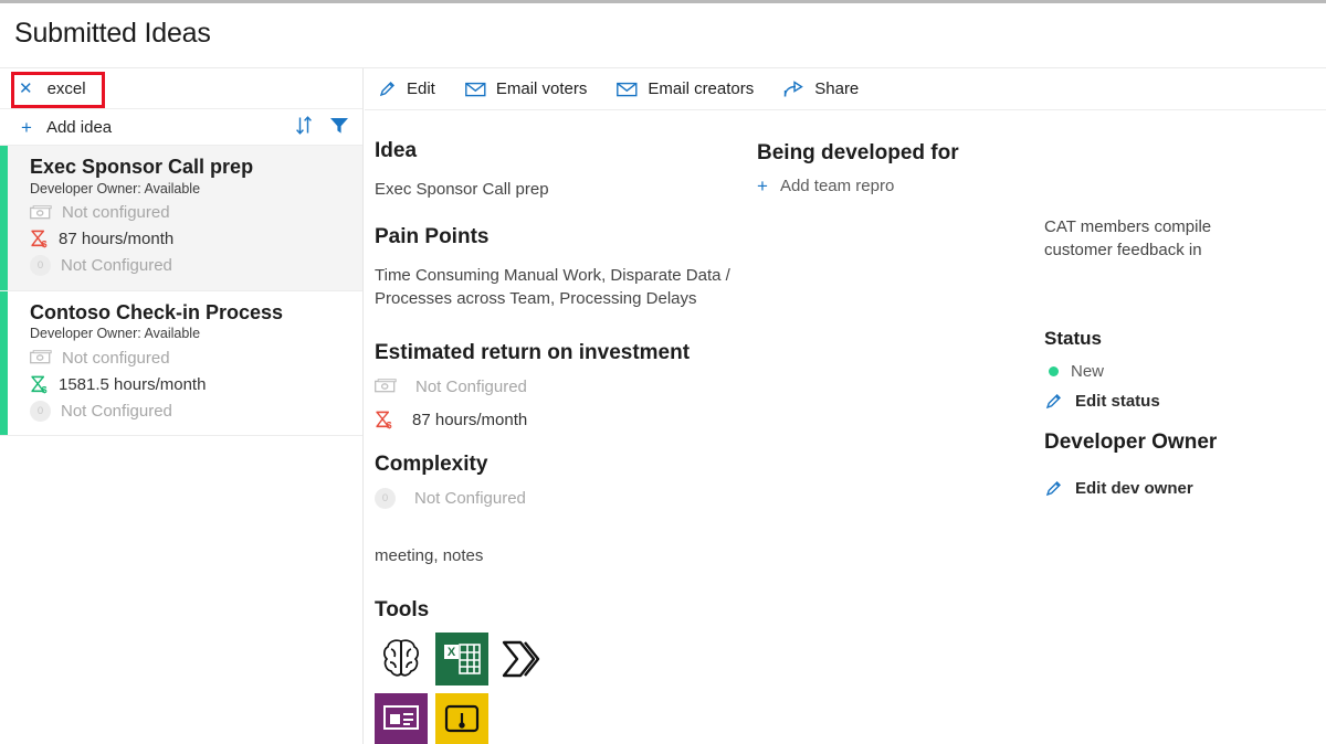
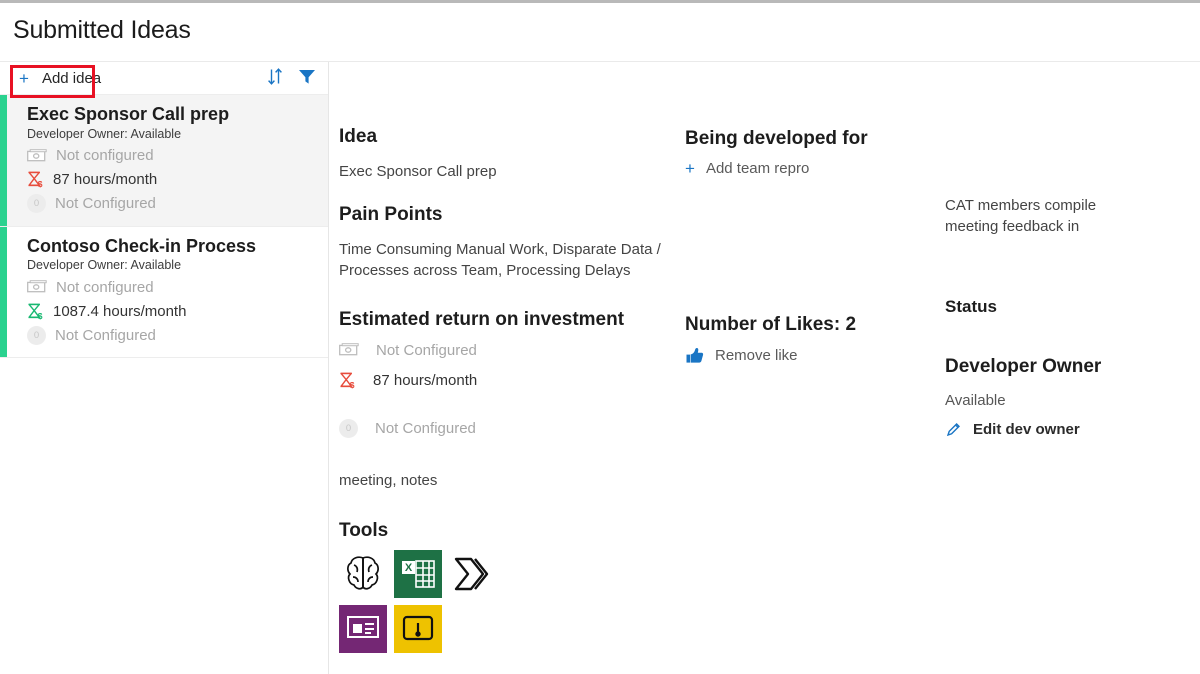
  Submitted Ideas
- ✕
- excel
  +
  Add idea
  Exec Sponsor Call prep
  Developer Owner: Available
  Not configured
  $
  87 hours/month
  0
  Not Configured
  Contoso Check-in Process
  Developer Owner: Available
  Not configured
  $
- 1581.5 hours/month
+ 1087.4 hours/month
  0
  Not Configured
- Edit
- Email voters
- Email creators
- Share
  Idea
  Exec Sponsor Call prep
  Pain Points
  Time Consuming Manual Work, Disparate Data / Processes across Team, Processing Delays
  Estimated return on investment
  Not Configured
  $
  87 hours/month
- Complexity
  0
  Not Configured
  meeting, notes
  Tools
  X
  Being developed for
  +
  Add team repro
+ Number of Likes: 2
+ Remove like
- CAT members compile customer feedback in
+ CAT members compile meeting feedback in
  Status
- New
- Edit status
  Developer Owner
+ Available
  Edit dev owner
